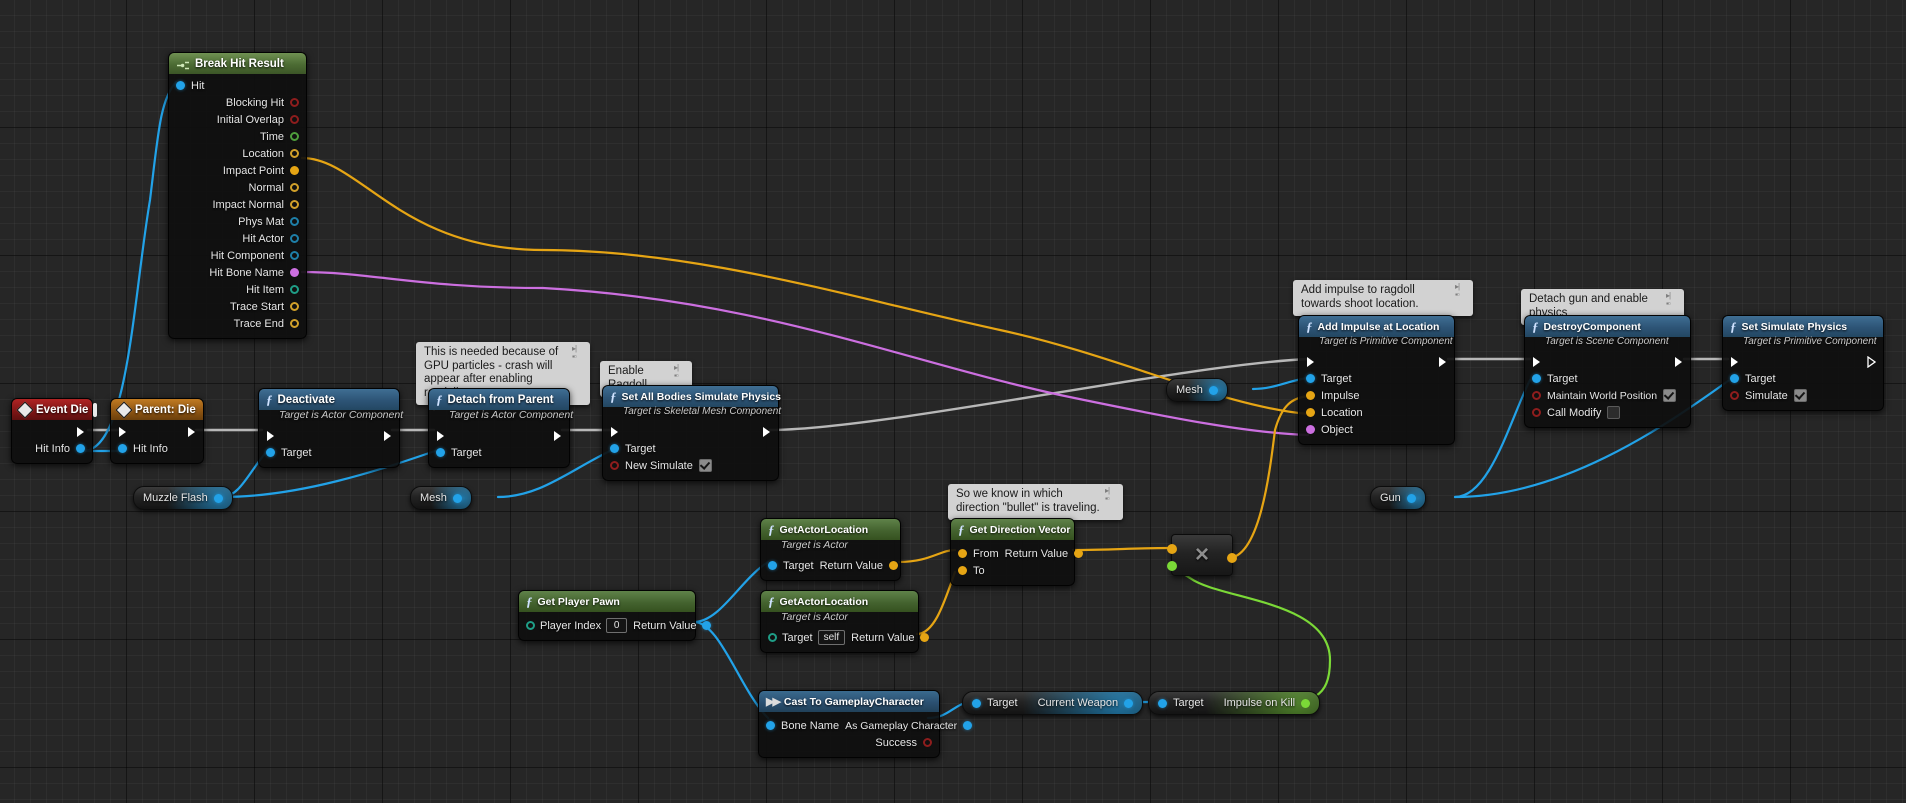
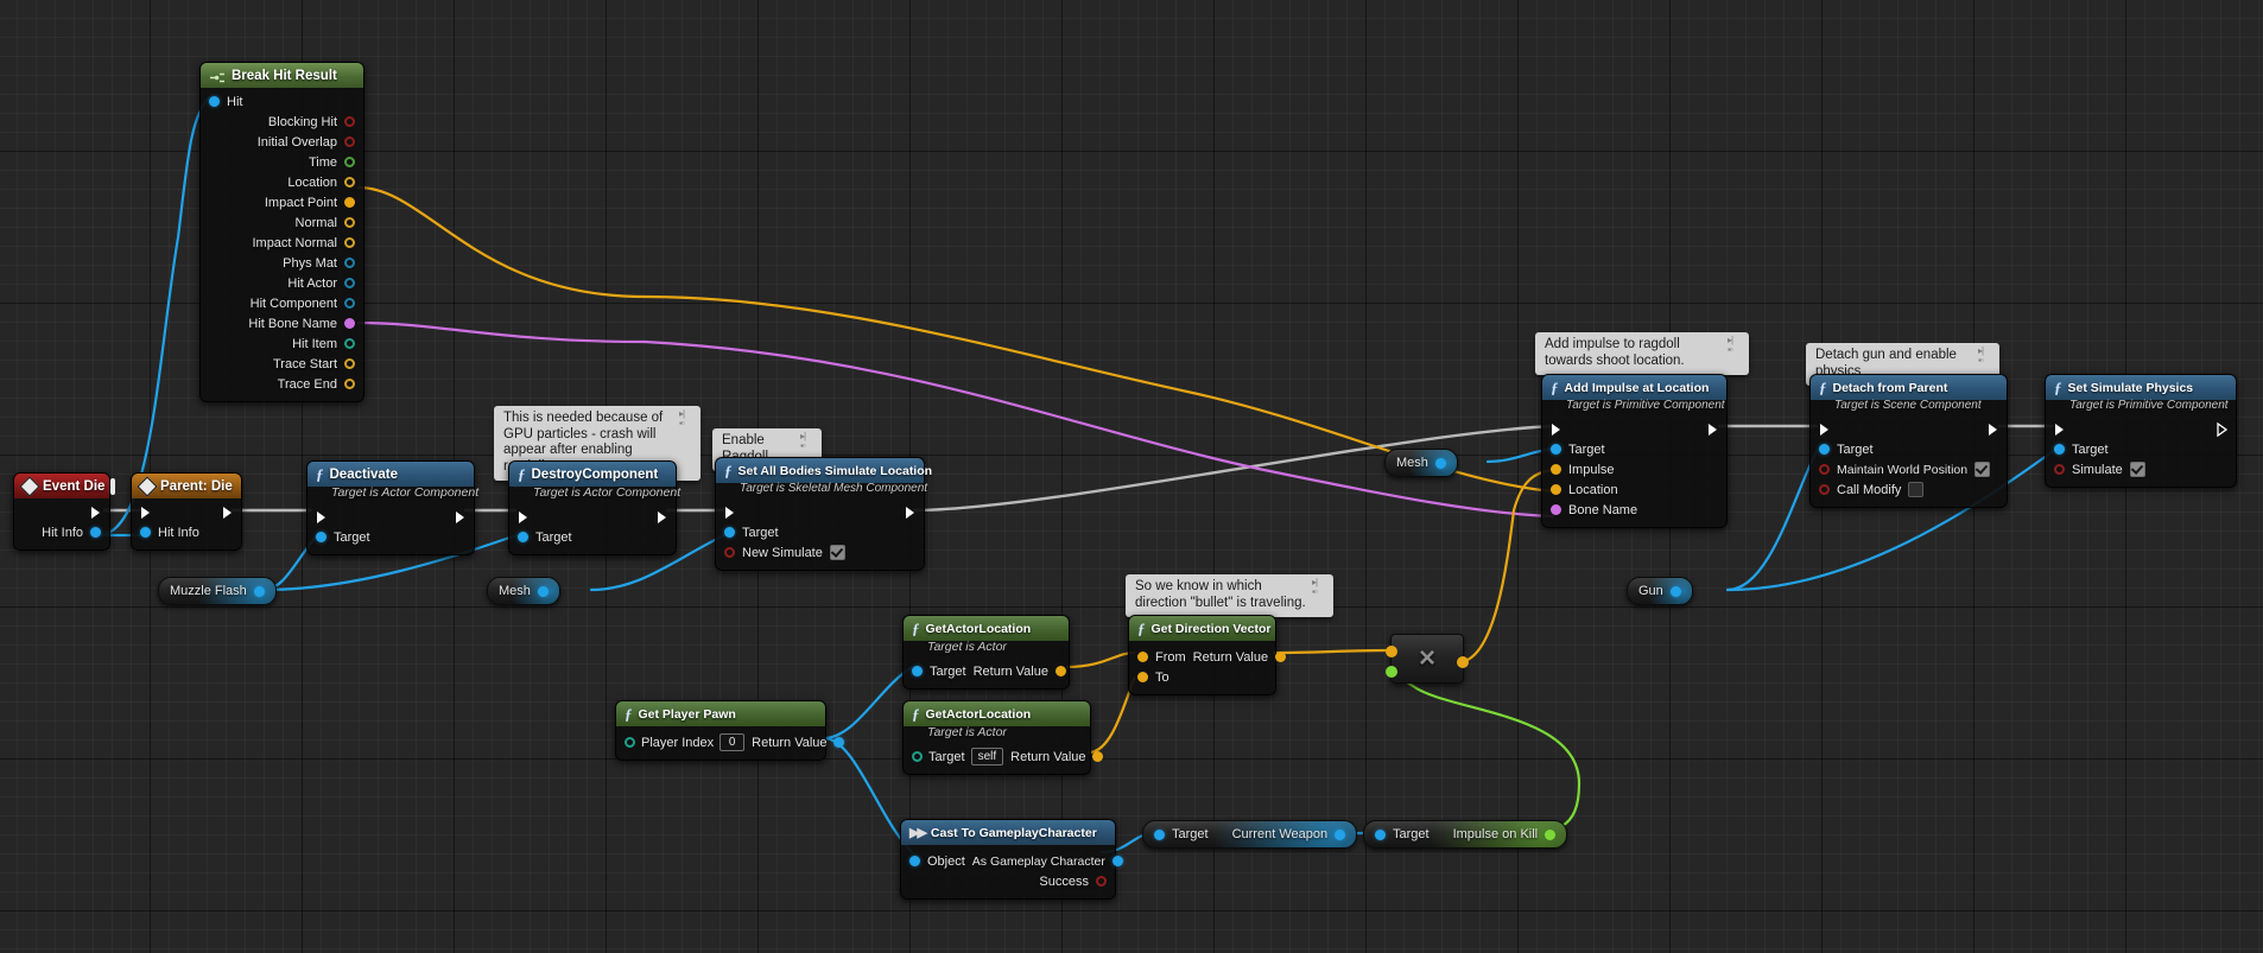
  This is needed because of GPU particles - crash will appear after enabling r
  ▸|
  ▪▫
  ▸|
  ▪▫
  Add impulse to ragdoll towards shoot location.
  ▸|
  ▪▫
  Detach gun and enable physics
  ▸|
  ▪▫
  So we know in which direction "bullet" is traveling.
  ▸|
  ▪▫
  Break Hit Result
  Hit
  Blocking Hit
  Initial Overlap
  Time
  Location
  Impact Point
  Normal
  Impact Normal
  Phys Mat
  Hit Actor
  Hit Component
  Hit Bone Name
  Hit Item
  Trace Start
  Trace End
  Event Die
  Hit Info
  Parent: Die
  Hit Info
  ƒ
  Deactivate
  Target is Actor Component
  Target
  ƒ
- Detach from Parent
+ DestroyComponent
  Target is Actor Component
  Target
  ƒ
- Set All Bodies Simulate Physics
+ Set All Bodies Simulate Location
  Target is Skeletal Mesh Component
  Target
  New Simulate
  ƒ
  Add Impulse at Location
  Target is Primitive Component
  Target
  Impulse
  Location
- Object
+ Bone Name
  ƒ
- DestroyComponent
+ Detach from Parent
  Target is Scene Component
  Target
  Maintain World Position
  Call Modify
  ƒ
  Set Simulate Physics
  Target is Primitive Component
  Target
  Simulate
  ƒ
  GetActorLocation
  Target is Actor
  Target
  Return Value
  ƒ
  GetActorLocation
  Target is Actor
  Target
  self
  Return Value
  ƒ
  Get Player Pawn
  Player Index
  0
  Return Value
  ƒ
  Get Direction Vector
  From
  Return Value
  To
  ×
  ▶▶
  Cast To GameplayCharacter
- Bone Name
+ Object
  As Gameplay Character
  Success
  Muzzle Flash
  Mesh
  Mesh
  Gun
  Target
  Current Weapon
  Target
  Impulse on Kill
